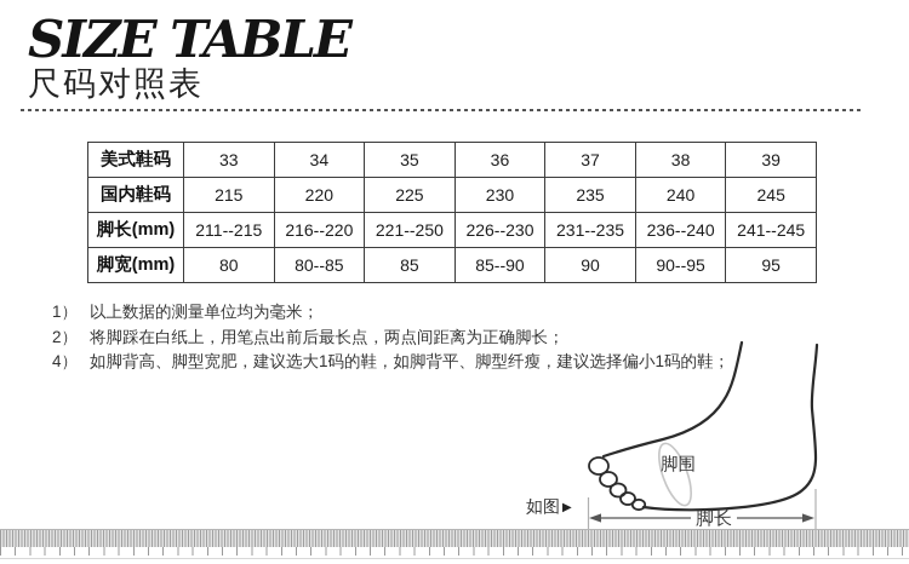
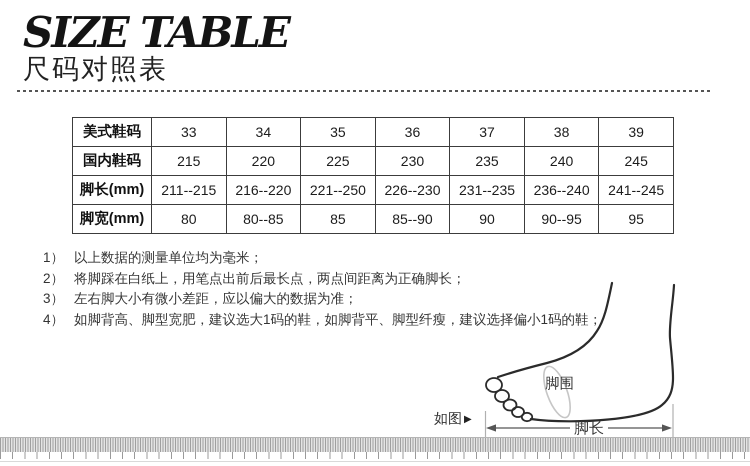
  SIZE TABLE
  尺码对照表
  美式鞋码	33	34	35	36	37	38	39
  国内鞋码	215	220	225	230	235	240	245
  脚长(mm)	211--215	216--220	221--250	226--230	231--235	236--240	241--245
  脚宽(mm)	80	80--85	85	85--90	90	90--95	95
  1）
  以上数据的测量单位均为毫米；
  2）
  将脚踩在白纸上，用笔点出前后最长点，两点间距离为正确脚长；
+ 3）
+ 左右脚大小有微小差距，应以偏大的数据为准；
  4）
  如脚背高、脚型宽肥，建议选大1码的鞋，如脚背平、脚型纤瘦，建议选择偏小1码的鞋；
  脚围
  脚长
  如图
  ▶
